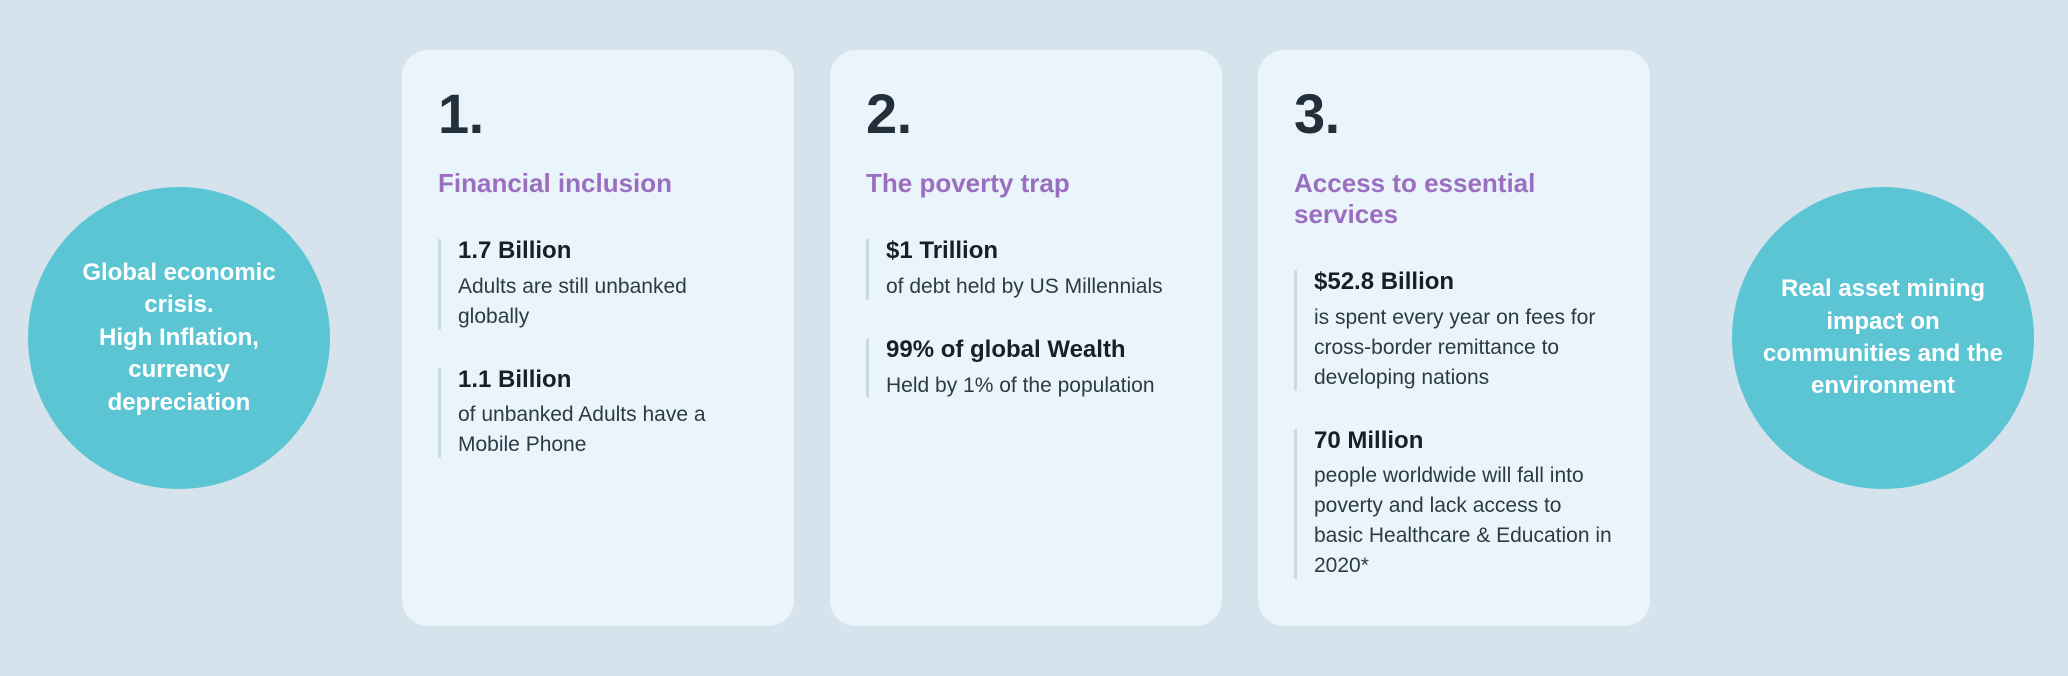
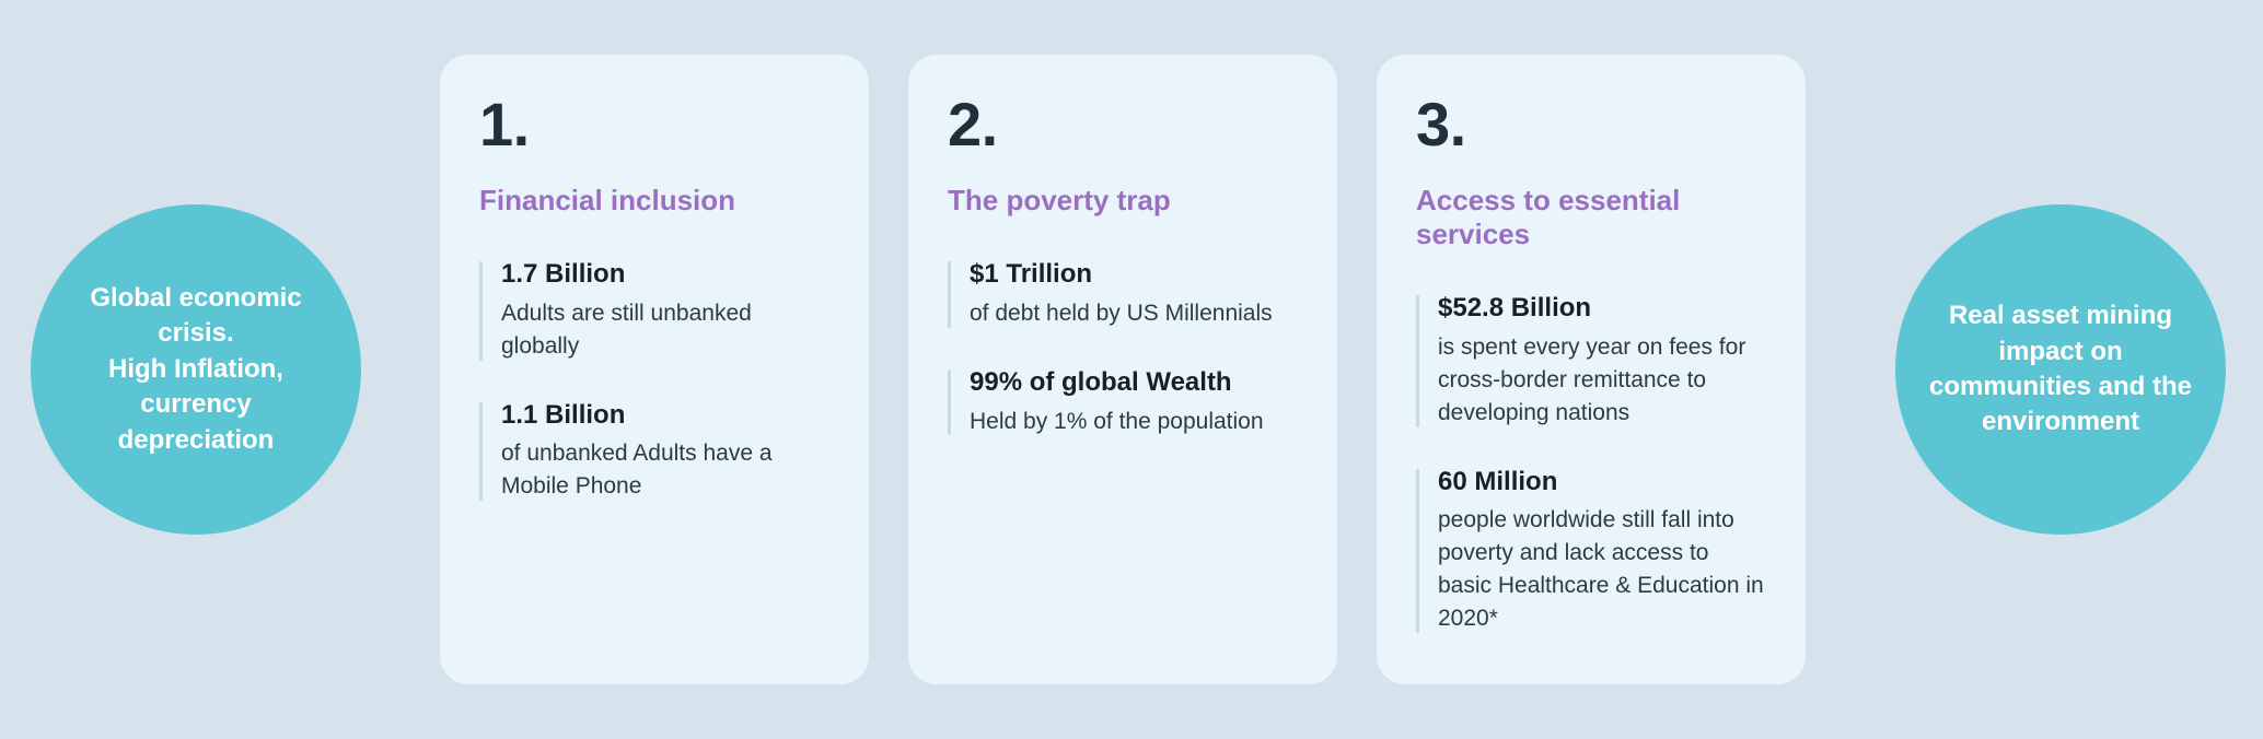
  Global economic crisis.
  High Inflation, currency depreciation
  1.
  Financial inclusion
  1.7 Billion
  Adults are still unbanked globally
  1.1 Billion
  of unbanked Adults have a Mobile Phone
  2.
  The poverty trap
  $1 Trillion
  of debt held by US Millennials
  99% of global Wealth
  Held by 1% of the population
  3.
  Access to essential services
  $52.8 Billion
  is spent every year on fees for cross-border remittance to developing nations
- 70 Million
+ 60 Million
- people worldwide will fall into poverty and lack access to basic Healthcare & Education in 2020*
+ people worldwide still fall into poverty and lack access to basic Healthcare & Education in 2020*
  Real asset mining impact on communities and the environment
